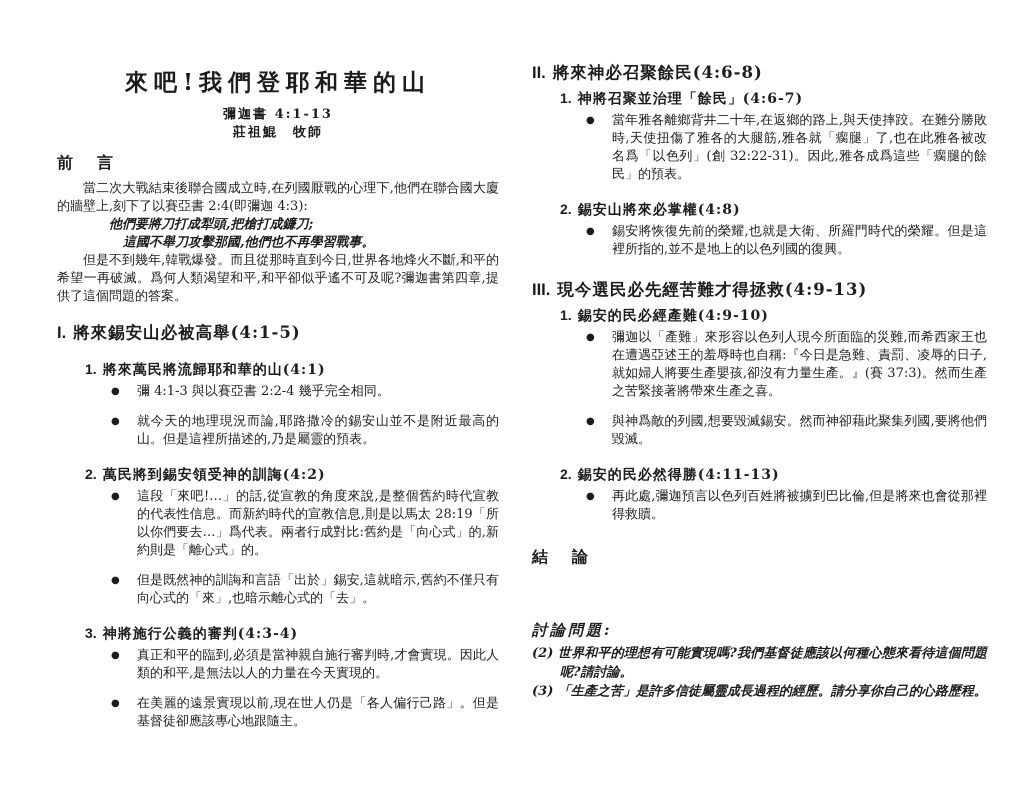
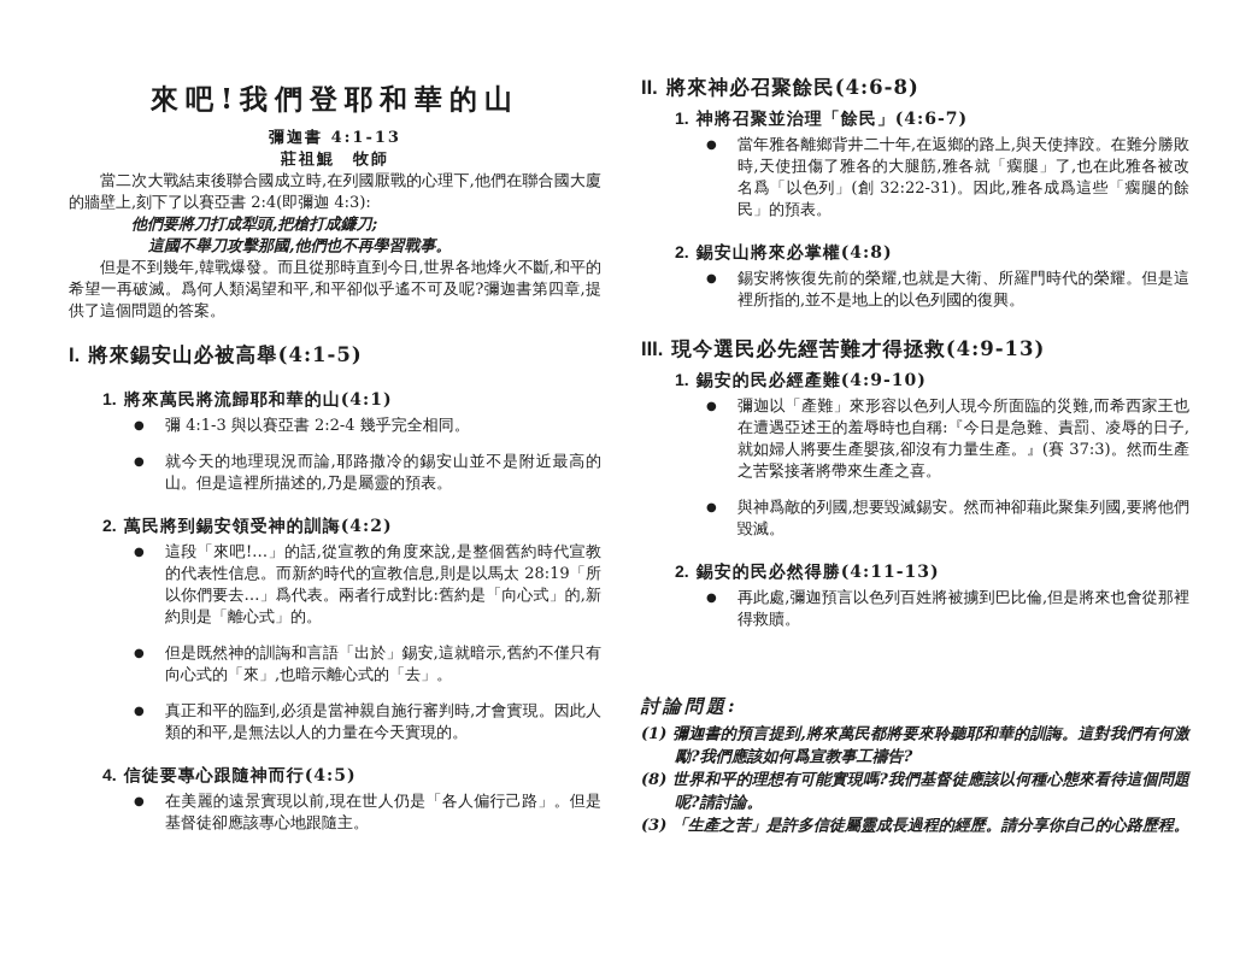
  來吧!我們登耶和華的山
  彌迦書 4:1-13
  莊祖鯤 牧師
- 前 言
  當二次大戰結束後聯合國成立時,在列國厭戰的心理下,他們在聯合國大廈的牆壁上,刻下了以賽亞書 2:4(即彌迦 4:3):
  他們要將刀打成犁頭,把槍打成鐮刀;
  這國不舉刀攻擊那國,他們也不再學習戰事。
  但是不到幾年,韓戰爆發。而且從那時直到今日,世界各地烽火不斷,和平的希望一再破滅。爲何人類渴望和平,和平卻似乎遙不可及呢?彌迦書第四章,提供了這個問題的答案。
  I. 將來錫安山必被高舉(4:1-5)
  1. 將來萬民將流歸耶和華的山(4:1)
  ●
  彌 4:1-3 與以賽亞書 2:2-4 幾乎完全相同。
  ●
  就今天的地理現況而論,耶路撒冷的錫安山並不是附近最高的山。但是這裡所描述的,乃是屬靈的預表。
  2. 萬民將到錫安領受神的訓誨(4:2)
  ●
  這段「來吧!…」的話,從宣教的角度來說,是整個舊約時代宣教的代表性信息。而新約時代的宣教信息,則是以馬太 28:19「所以你們要去…」爲代表。兩者行成對比:舊約是「向心式」的,新約則是「離心式」的。
  ●
  但是既然神的訓誨和言語「出於」錫安,這就暗示,舊約不僅只有向心式的「來」,也暗示離心式的「去」。
- 3. 神將施行公義的審判(4:3-4)
  ●
  真正和平的臨到,必須是當神親自施行審判時,才會實現。因此人類的和平,是無法以人的力量在今天實現的。
+ 4. 信徒要專心跟隨神而行(4:5)
  ●
  在美麗的遠景實現以前,現在世人仍是「各人偏行己路」。但是基督徒卻應該專心地跟隨主。
  II. 將來神必召聚餘民(4:6-8)
  1. 神將召聚並治理「餘民」(4:6-7)
  ●
  當年雅各離鄉背井二十年,在返鄉的路上,與天使摔跤。在難分勝敗時,天使扭傷了雅各的大腿筋,雅各就「瘸腿」了,也在此雅各被改名爲「以色列」(創 32:22-31)。因此,雅各成爲這些「瘸腿的餘民」的預表。
  2. 錫安山將來必掌權(4:8)
  ●
  錫安將恢復先前的榮耀,也就是大衛、所羅門時代的榮耀。但是這裡所指的,並不是地上的以色列國的復興。
  III. 現今選民必先經苦難才得拯救(4:9-13)
  1. 錫安的民必經產難(4:9-10)
  ●
  彌迦以「產難」來形容以色列人現今所面臨的災難,而希西家王也在遭遇亞述王的羞辱時也自稱:『今日是急難、責罰、凌辱的日子,就如婦人將要生產嬰孩,卻沒有力量生產。』(賽 37:3)。然而生產之苦緊接著將帶來生產之喜。
  ●
  與神爲敵的列國,想要毀滅錫安。然而神卻藉此聚集列國,要將他們毀滅。
  2. 錫安的民必然得勝(4:11-13)
  ●
  再此處,彌迦預言以色列百姓將被擄到巴比倫,但是將來也會從那裡得救贖。
- 結 論
  討論問題:
+ (1) 彌迦書的預言提到,將來萬民都將要來聆聽耶和華的訓誨。這對我們有何激勵?我們應該如何爲宣教事工禱告?
- (2) 世界和平的理想有可能實現嗎?我們基督徒應該以何種心態來看待這個問題呢?請討論。
+ (8) 世界和平的理想有可能實現嗎?我們基督徒應該以何種心態來看待這個問題呢?請討論。
  (3) 「生產之苦」是許多信徒屬靈成長過程的經歷。請分享你自己的心路歷程。
